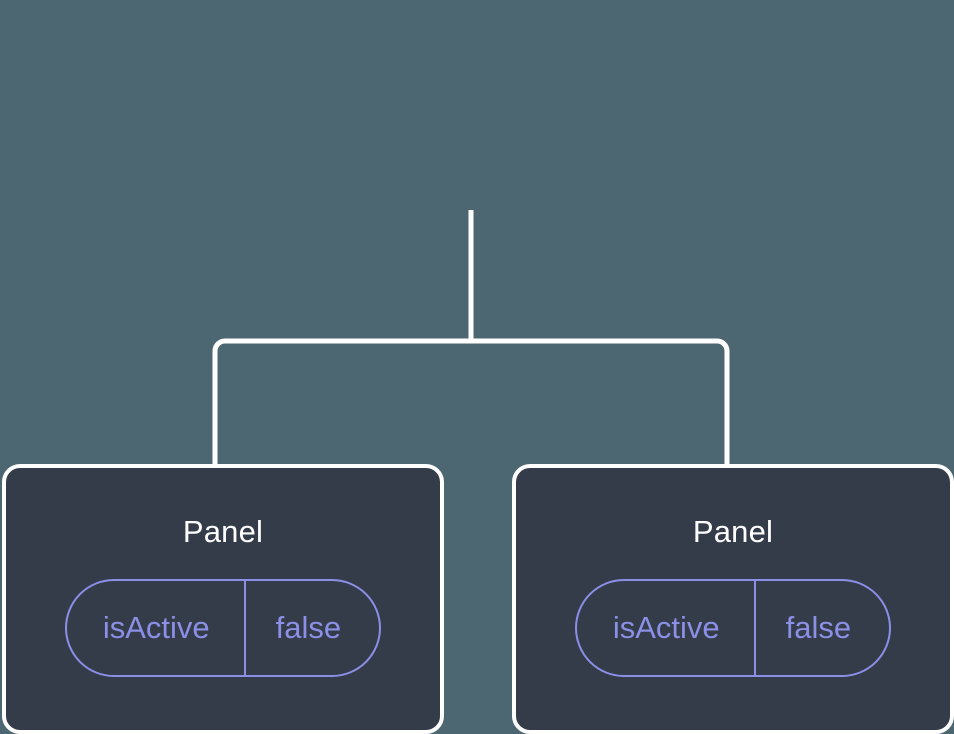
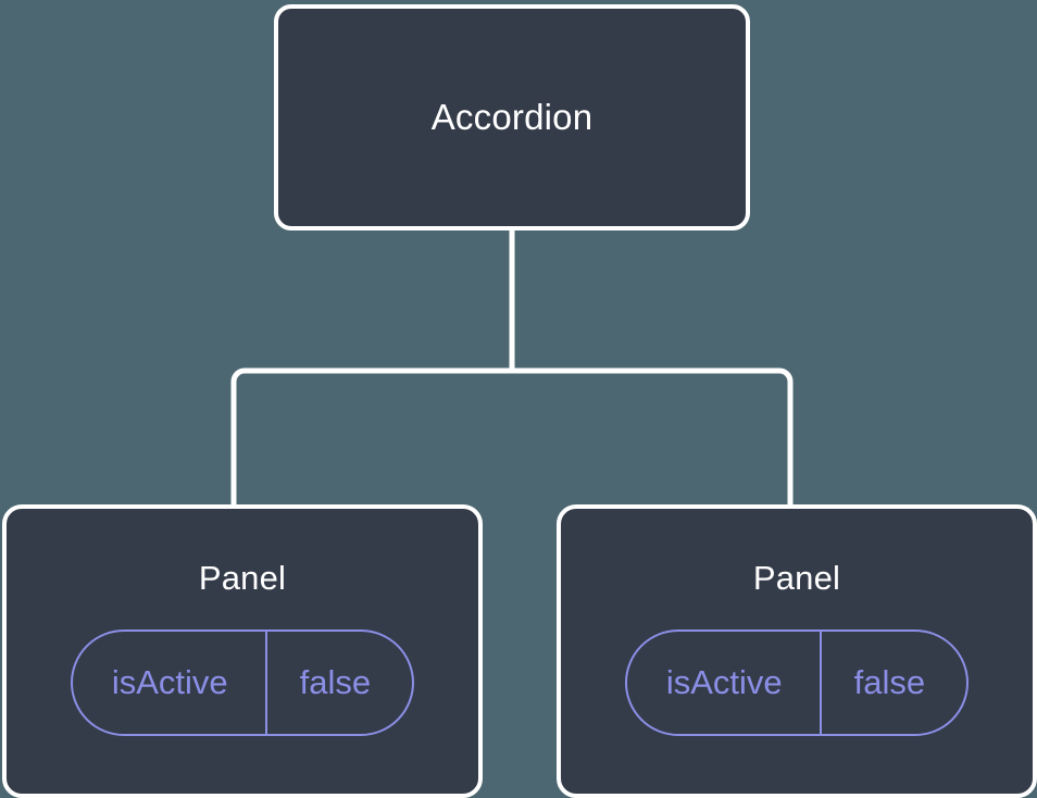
+ Accordion
  Panel
  isActive
  false
  Panel
  isActive
  false
